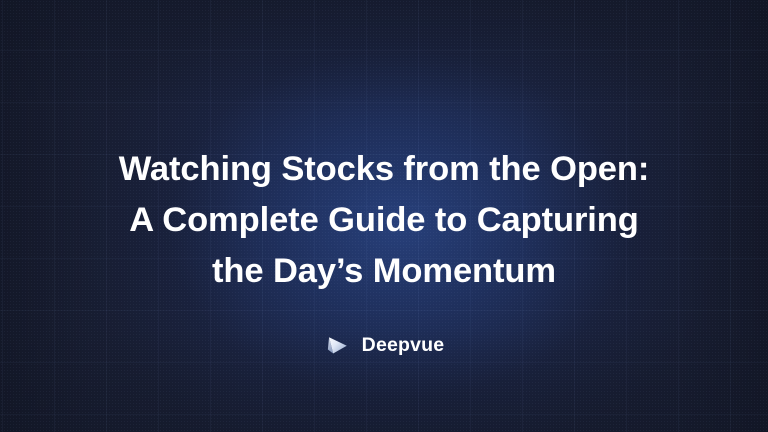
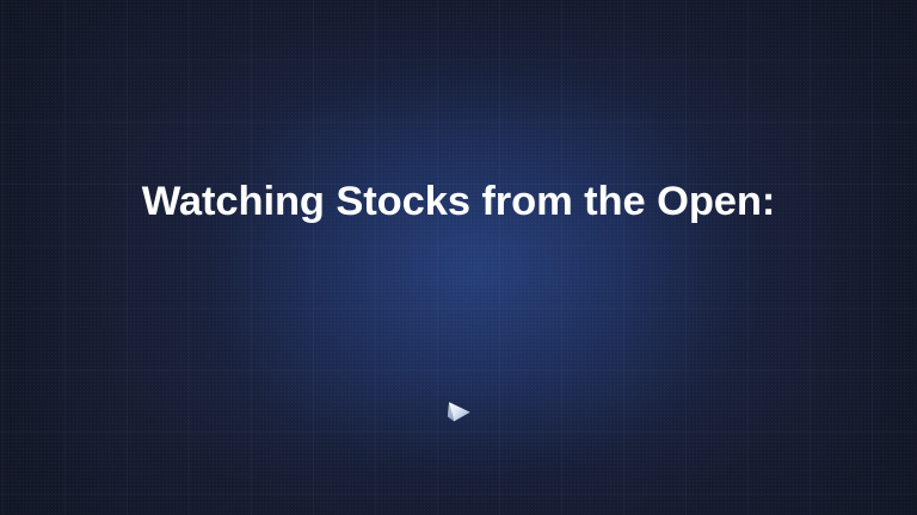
  Watching Stocks from the Open:
- A Complete Guide to Capturing
- the Day’s Momentum
- Deepvue
